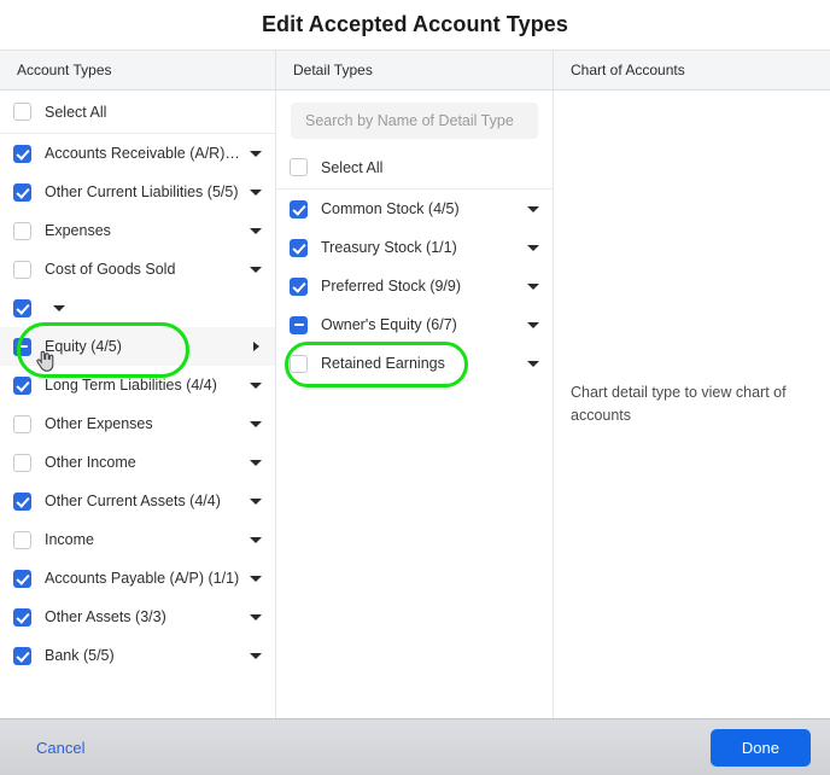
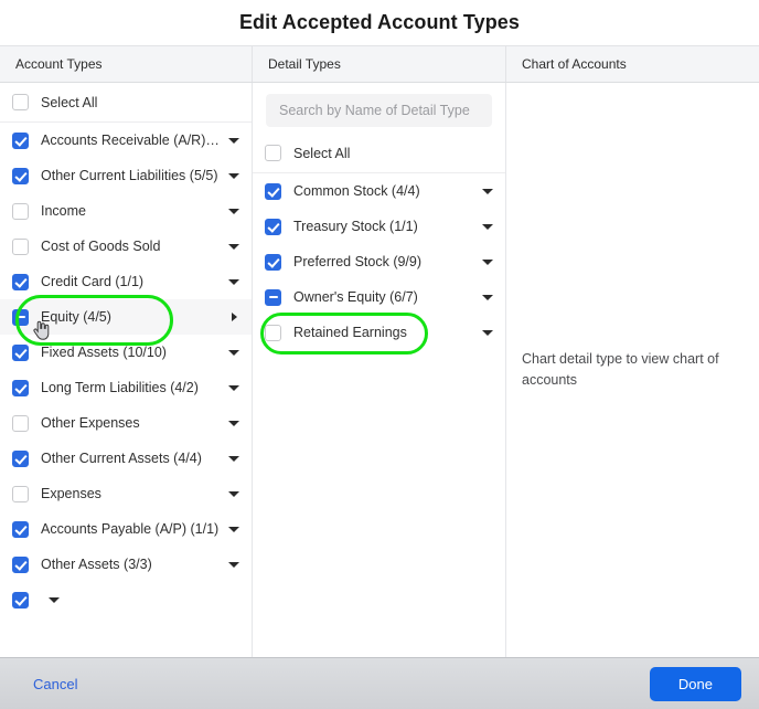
  Edit Accepted Account Types
  Account Types
  Detail Types
  Chart of Accounts
  Select All
  Accounts Receivable (A/R) (1
  Other Current Liabilities (5/5)
- Expenses
+ Income
  Cost of Goods Sold
+ Credit Card (1/1)
  Equity (4/5)
+ Fixed Assets (10/10)
- Long Term Liabilities (4/4)
+ Long Term Liabilities (4/2)
  Other Expenses
- Other Income
  Other Current Assets (4/4)
- Income
+ Expenses
  Accounts Payable (A/P) (1/1)
  Other Assets (3/3)
- Bank (5/5)
  Search by Name of Detail Type
  Select All
- Common Stock (4/5)
+ Common Stock (4/4)
  Treasury Stock (1/1)
  Preferred Stock (9/9)
  Owner's Equity (6/7)
  Retained Earnings
  Chart detail type to view chart of accounts
  Cancel
  Done
